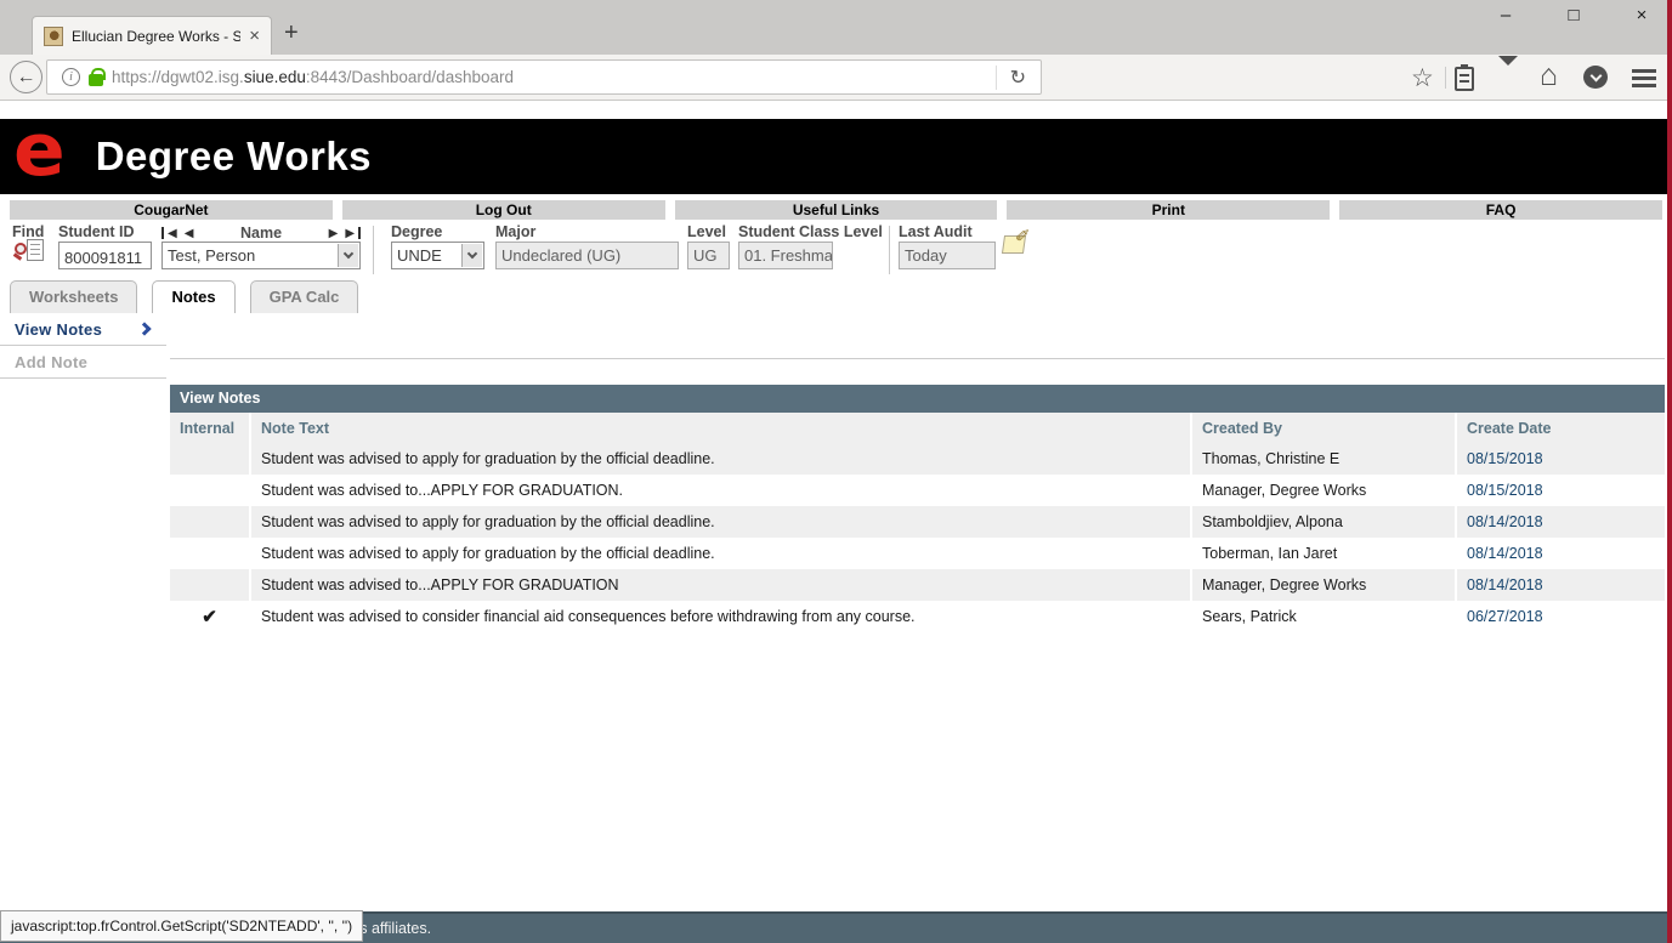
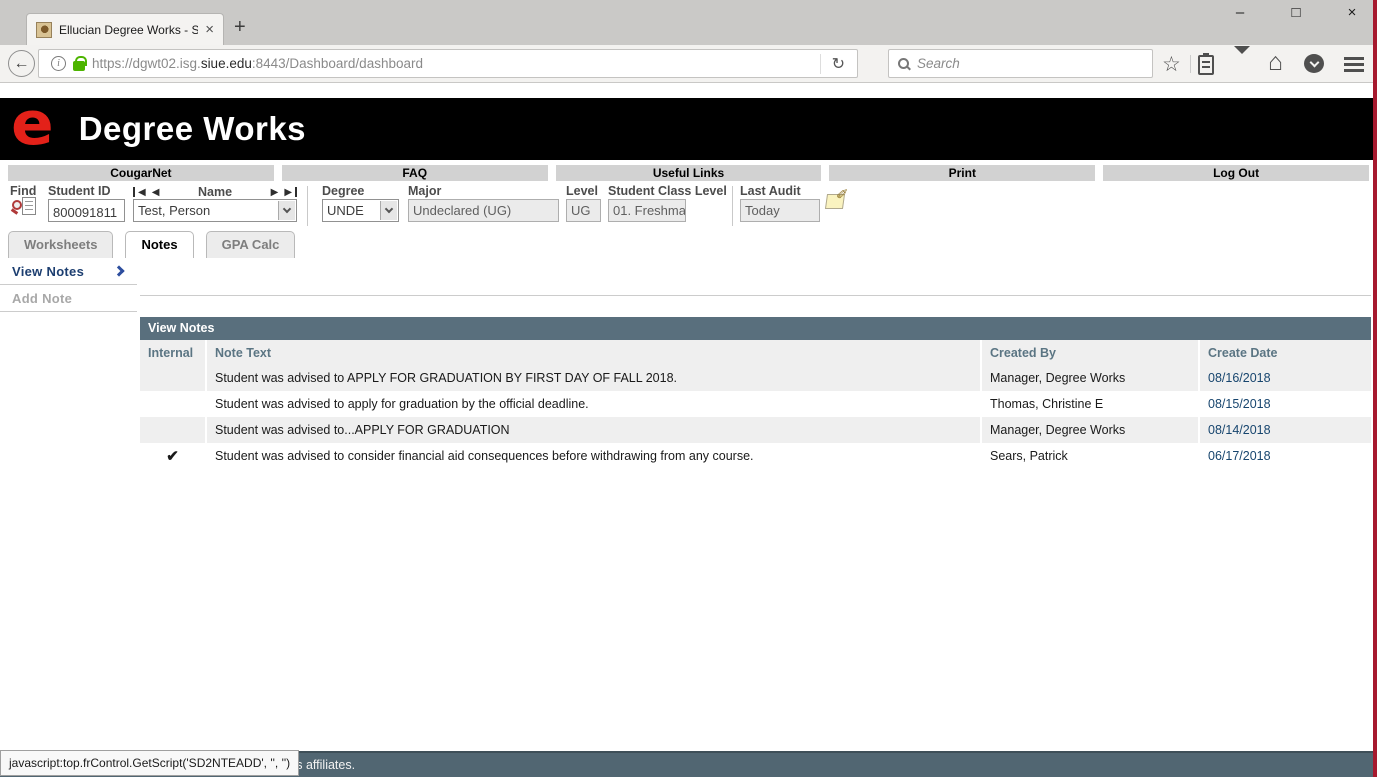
  Ellucian Degree Works - S
  ×
  +
  –
  □
  ×
  ←
  i
  https://dgwt02.isg.siue.edu:8443/Dashboard/dashboard
  ↻
+ Search
  ☆
  ⌂
  e
  Degree Works
  CougarNet
- Log Out
+ FAQ
  Useful Links
  Print
- FAQ
+ Log Out
  Find
  Student ID
  800091811
  ◀
  ◀
  Name
  ▶
  ▶
  Test, Person
  Degree
  UNDE
  Major
  Undeclared (UG)
  Level
  UG
  Student Class Level
  01. Freshma
  Last Audit
  Today
  Worksheets
  Notes
  GPA Calc
  View Notes
  Add Note
  View Notes
  Internal	Note Text	Created By	Create Date
+ 	Student was advised to APPLY FOR GRADUATION BY FIRST DAY OF FALL 2018.	Manager, Degree Works	08/16/2018
  	Student was advised to apply for graduation by the official deadline.	Thomas, Christine E	08/15/2018
- 	Student was advised to...APPLY FOR GRADUATION.	Manager, Degree Works	08/15/2018
- 	Student was advised to apply for graduation by the official deadline.	Stamboldjiev, Alpona	08/14/2018
- 	Student was advised to apply for graduation by the official deadline.	Toberman, Ian Jaret	08/14/2018
  	Student was advised to...APPLY FOR GRADUATION	Manager, Degree Works	08/14/2018
- ✔	Student was advised to consider financial aid consequences before withdrawing from any course.	Sears, Patrick	06/27/2018
+ ✔	Student was advised to consider financial aid consequences before withdrawing from any course.	Sears, Patrick	06/17/2018
  s affiliates.
  javascript:top.frControl.GetScript('SD2NTEADD', '', '')
